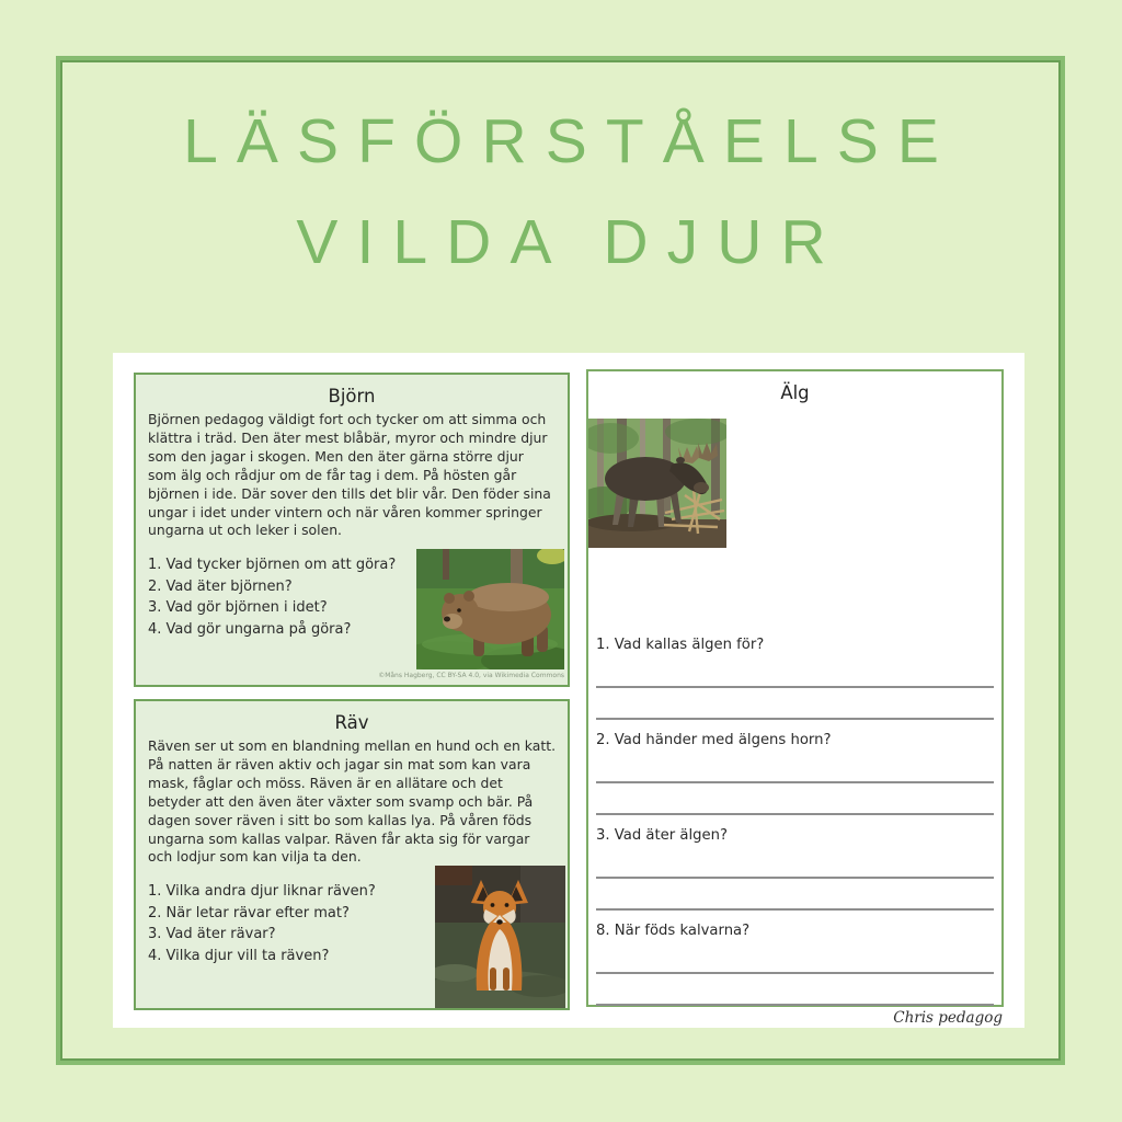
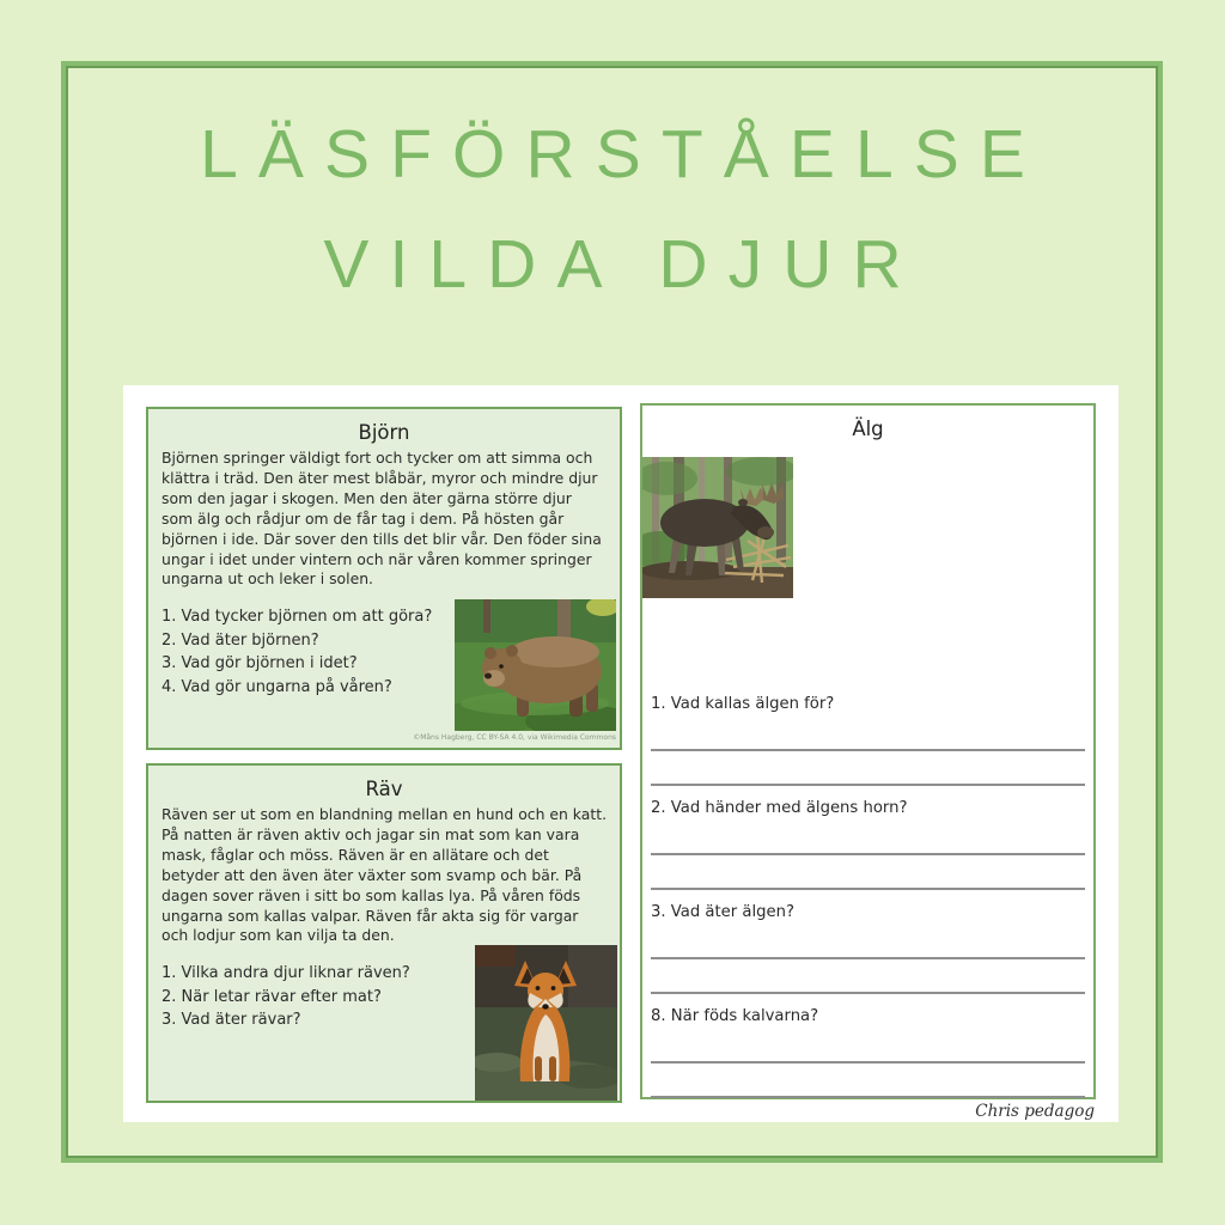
  LÄSFÖRSTÅELSE
  VILDA DJUR
  Björn
- Björnen pedagog väldigt fort och tycker om att simma och klättra i träd. Den äter mest blåbär, myror och mindre djur som den jagar i skogen. Men den äter gärna större djur som älg och rådjur om de får tag i dem. På hösten går björnen i ide. Där sover den tills det blir vår. Den föder sina ungar i idet under vintern och när våren kommer springer ungarna ut och leker i solen.
+ Björnen springer väldigt fort och tycker om att simma och klättra i träd. Den äter mest blåbär, myror och mindre djur som den jagar i skogen. Men den äter gärna större djur som älg och rådjur om de får tag i dem. På hösten går björnen i ide. Där sover den tills det blir vår. Den föder sina ungar i idet under vintern och när våren kommer springer ungarna ut och leker i solen.
  1. Vad tycker björnen om att göra?
  2. Vad äter björnen?
  3. Vad gör björnen i idet?
- 4. Vad gör ungarna på göra?
+ 4. Vad gör ungarna på våren?
  Räv
  Räven ser ut som en blandning mellan en hund och en katt. På natten är räven aktiv och jagar sin mat som kan vara mask, fåglar och möss. Räven är en allätare och det betyder att den även äter växter som svamp och bär. På dagen sover räven i sitt bo som kallas lya. På våren föds ungarna som kallas valpar. Räven får akta sig för vargar och lodjur som kan vilja ta den.
  1. Vilka andra djur liknar räven?
  2. När letar rävar efter mat?
  3. Vad äter rävar?
- 4. Vilka djur vill ta räven?
  Älg
  1. Vad kallas älgen för?
  2. Vad händer med älgens horn?
  3. Vad äter älgen?
  8. När föds kalvarna?
  Chris pedagog
